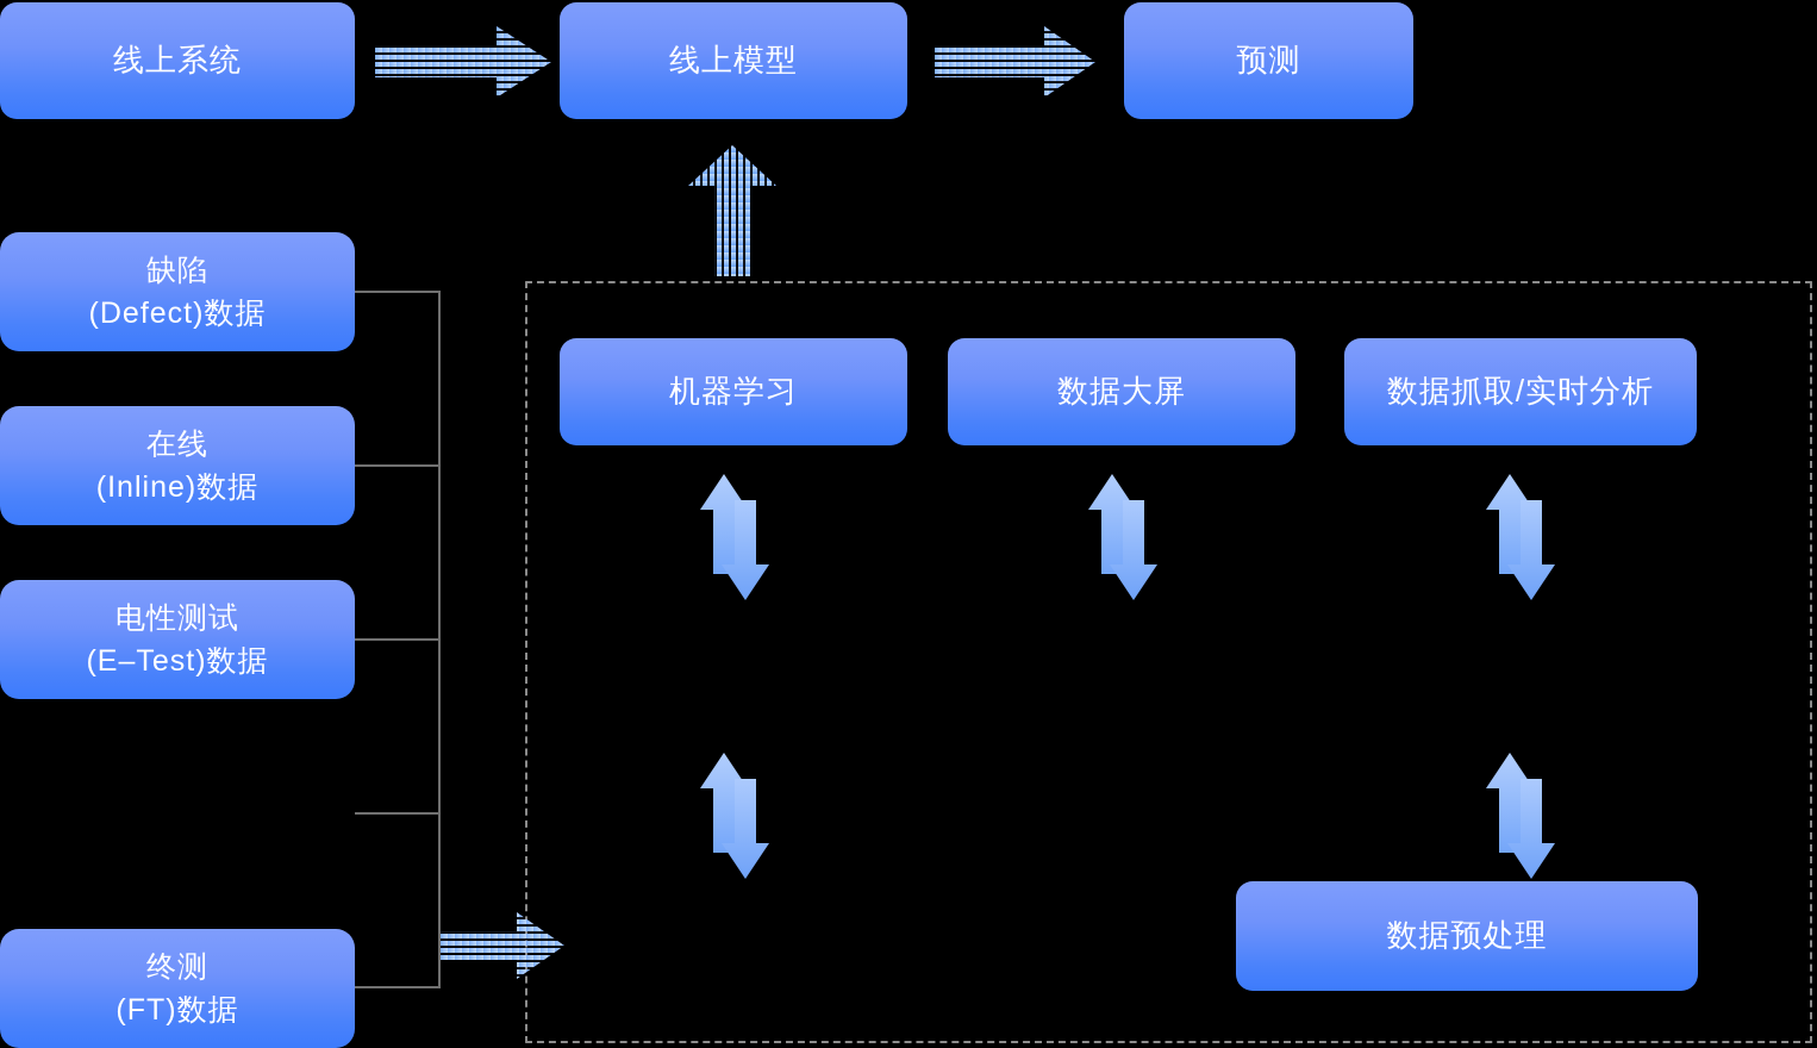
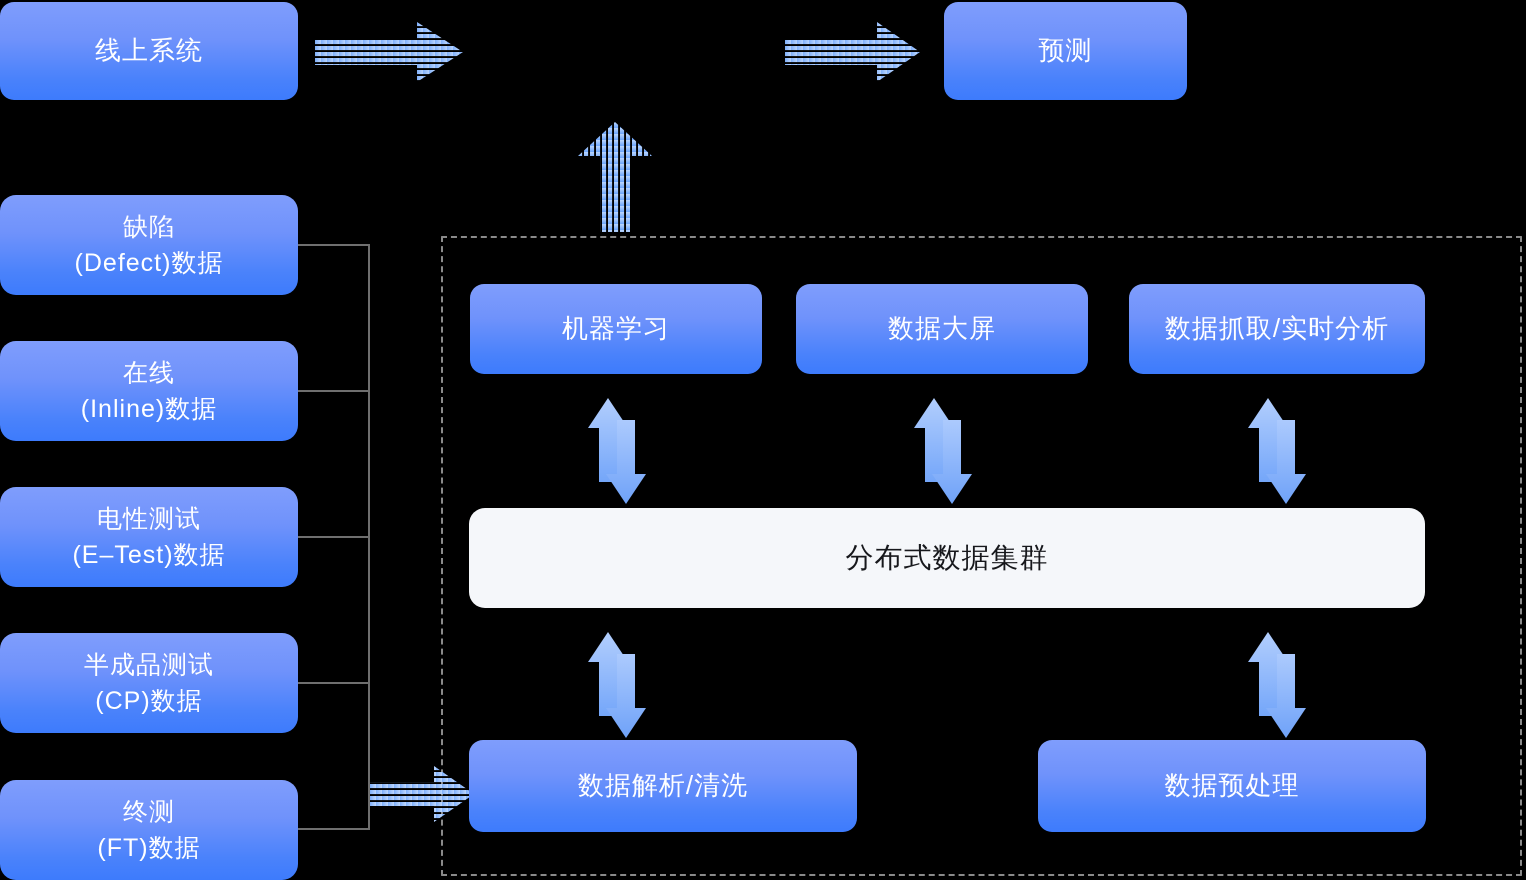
  线上系统
- 线上模型
  预测
  缺陷
  (Defect)数据
  在线
  (Inline)数据
  电性测试
  (E–Test)数据
+ 半成品测试
+ (CP)数据
  终测
  (FT)数据
  机器学习
  数据大屏
  数据抓取/实时分析
+ 分布式数据集群
+ 数据解析/清洗
  数据预处理
